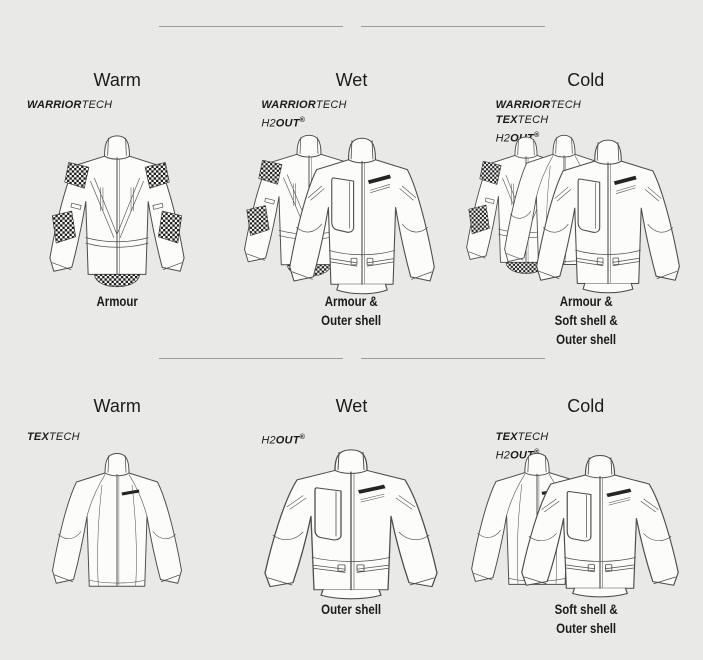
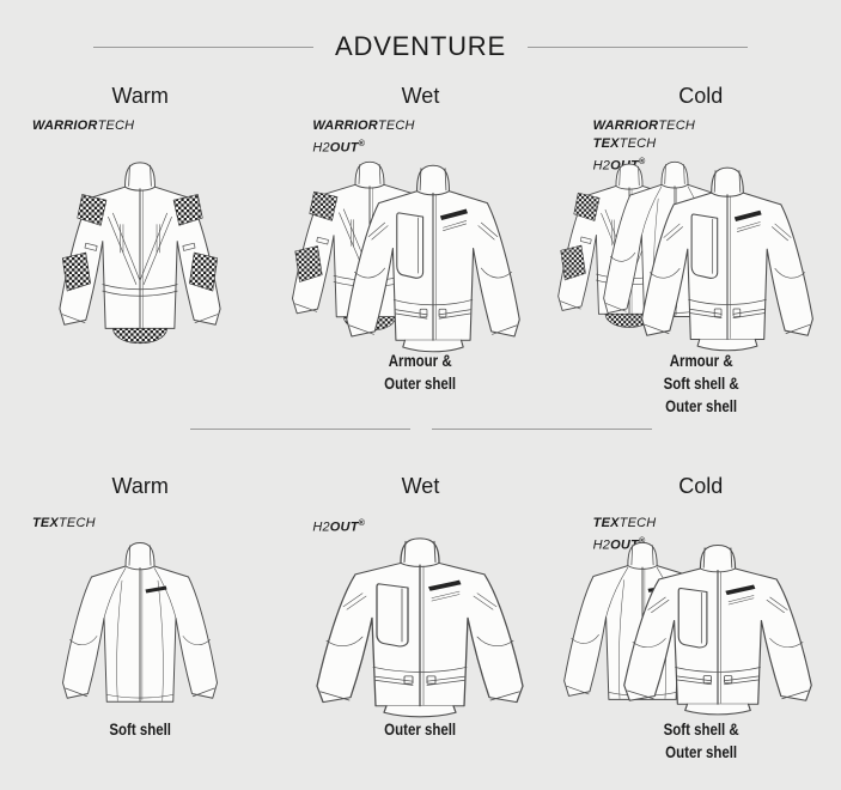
+ ADVENTURE
  Warm
  WARRIORTECH
- Armour
  Wet
  WARRIORTECH
  H2OUT
  Armour &
  Outer shell
  Cold
  WARRIORTECH
  TEXTECH
  Armour &
  Soft shell &
  Outer shell
  Warm
  TEXTECH
+ Soft shell
  Wet
  H2OUT
  Outer shell
  Cold
  TEXTECH
  Soft shell &
  Outer shell
